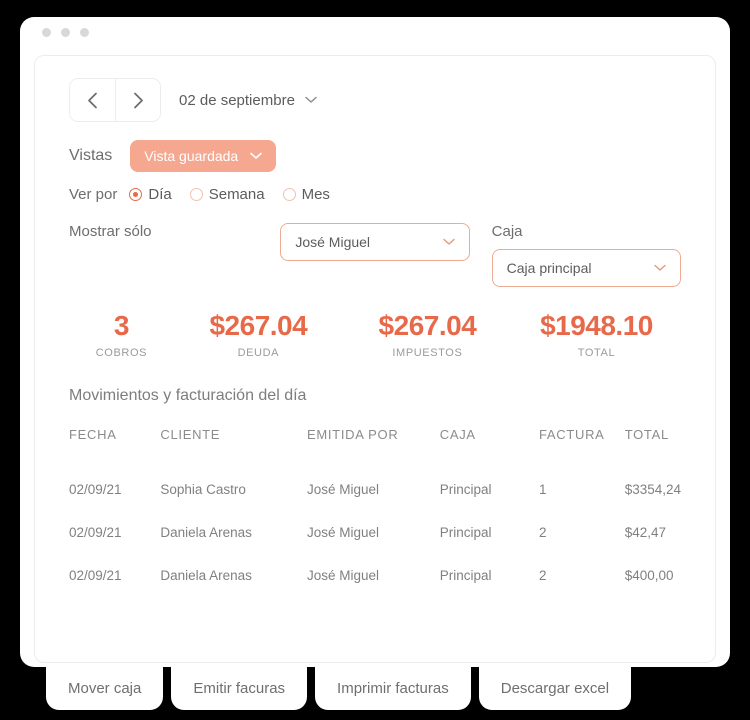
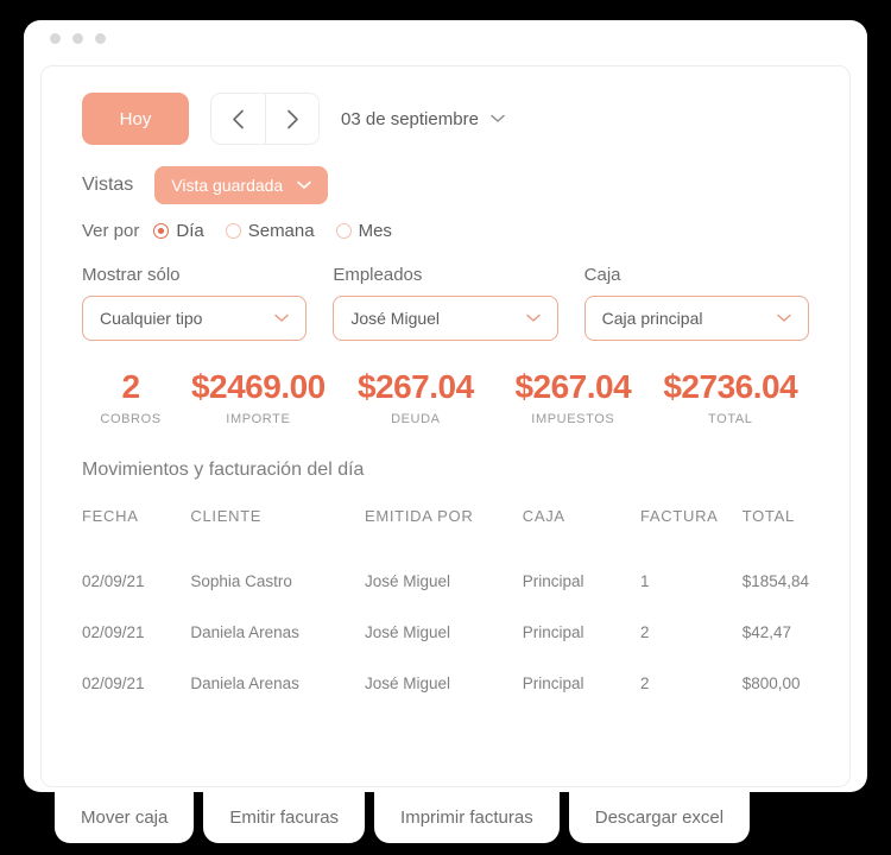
+ Hoy
- 02 de septiembre
+ 03 de septiembre
  Vistas
  Vista guardada
  Ver por
  Día
  Semana
  Mes
  Mostrar sólo
+ Cualquier tipo
+ Empleados
  José Miguel
  Caja
  Caja principal
- 3
+ 2
  COBROS
+ $2469.00
+ IMPORTE
  $267.04
  DEUDA
  $267.04
  IMPUESTOS
- $1948.10
+ $2736.04
  TOTAL
  Movimientos y facturación del día
  FECHA	CLIENTE	EMITIDA POR	CAJA	FACTURA	TOTAL
- 02/09/21	Sophia Castro	José Miguel	Principal	1	$3354,24
+ 02/09/21	Sophia Castro	José Miguel	Principal	1	$1854,84
  02/09/21	Daniela Arenas	José Miguel	Principal	2	$42,47
- 02/09/21	Daniela Arenas	José Miguel	Principal	2	$400,00
+ 02/09/21	Daniela Arenas	José Miguel	Principal	2	$800,00
  Mover caja
  Emitir facuras
  Imprimir facturas
  Descargar excel
